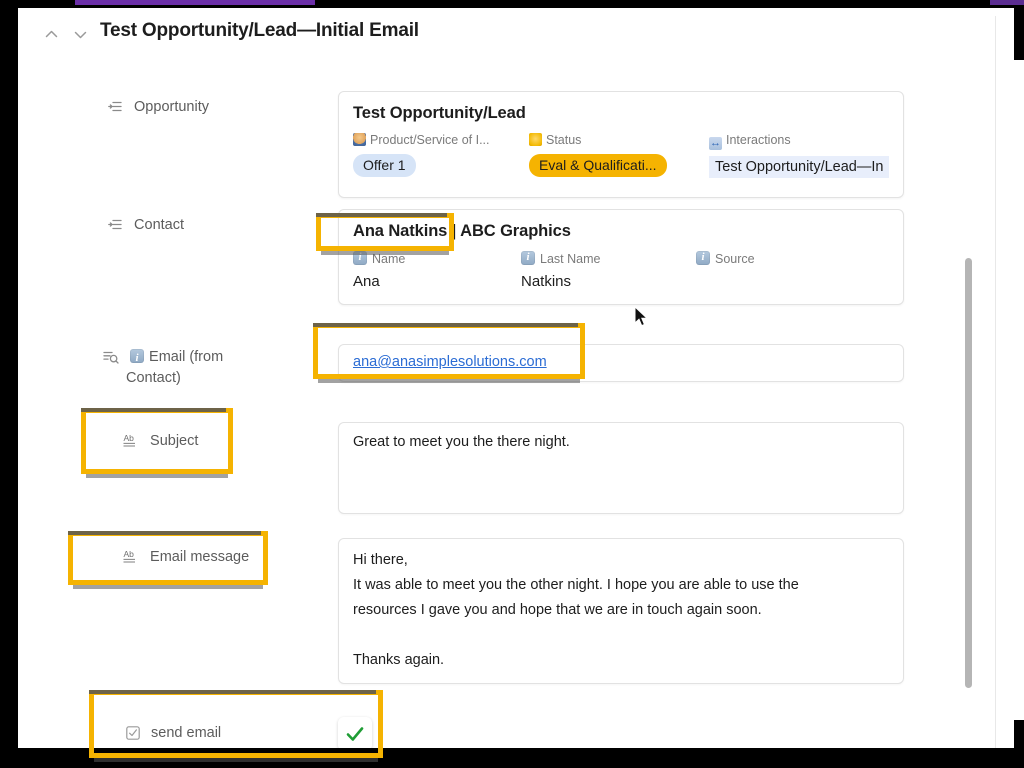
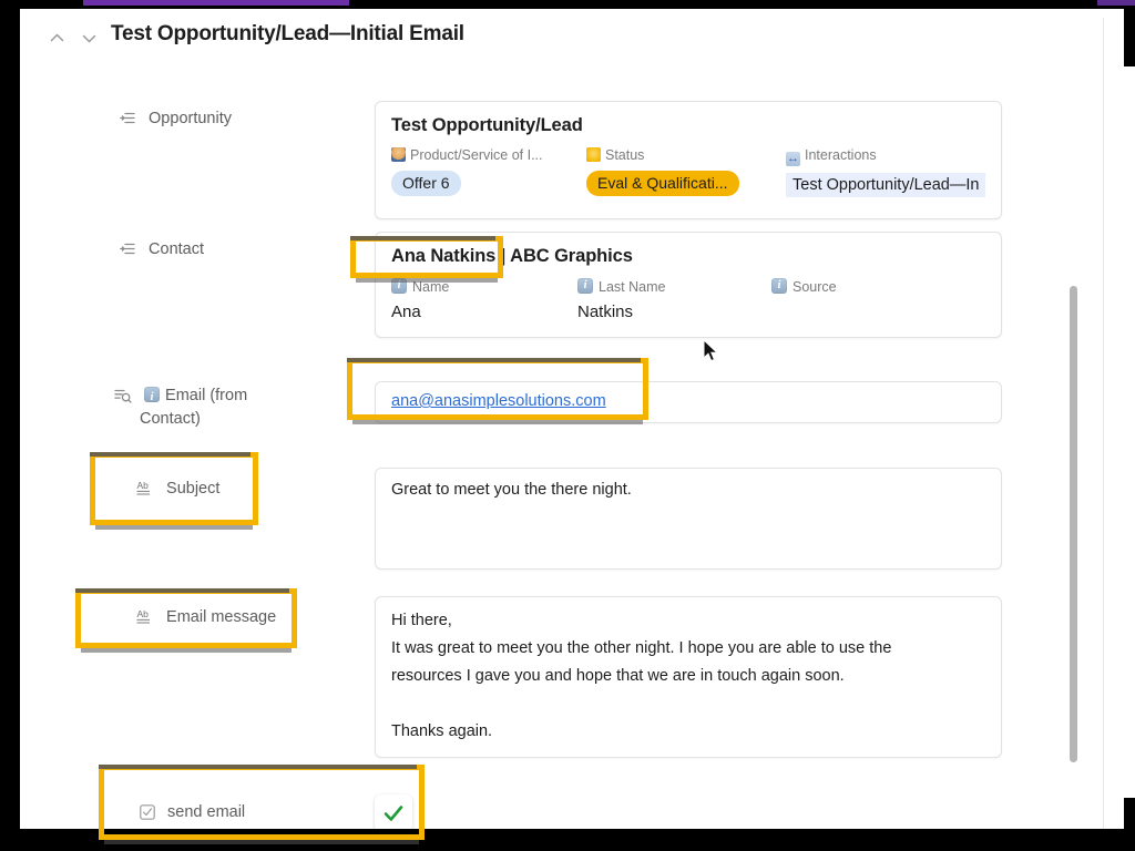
  Test Opportunity/Lead—Initial Email
  Opportunity
  Test Opportunity/Lead
  Product/Service of I...
- Offer 1
+ Offer 6
  Status
  Eval & Qualificati...
  ↔ Interactions
  Test Opportunity/Lead—In
  Contact
  Ana Natkins | ABC Graphics
  Name
  Ana
  Last Name
  Natkins
  Source
  Email (from
  Contact)
  ana@anasimplesolutions.com
  Ab
  Subject
  Great to meet you the there night.
  Ab
  Email message
  Hi there,
- It was able to meet you the other night. I hope you are able to use the
+ It was great to meet you the other night. I hope you are able to use the
  resources I gave you and hope that we are in touch again soon.
  Thanks again.
  send email
